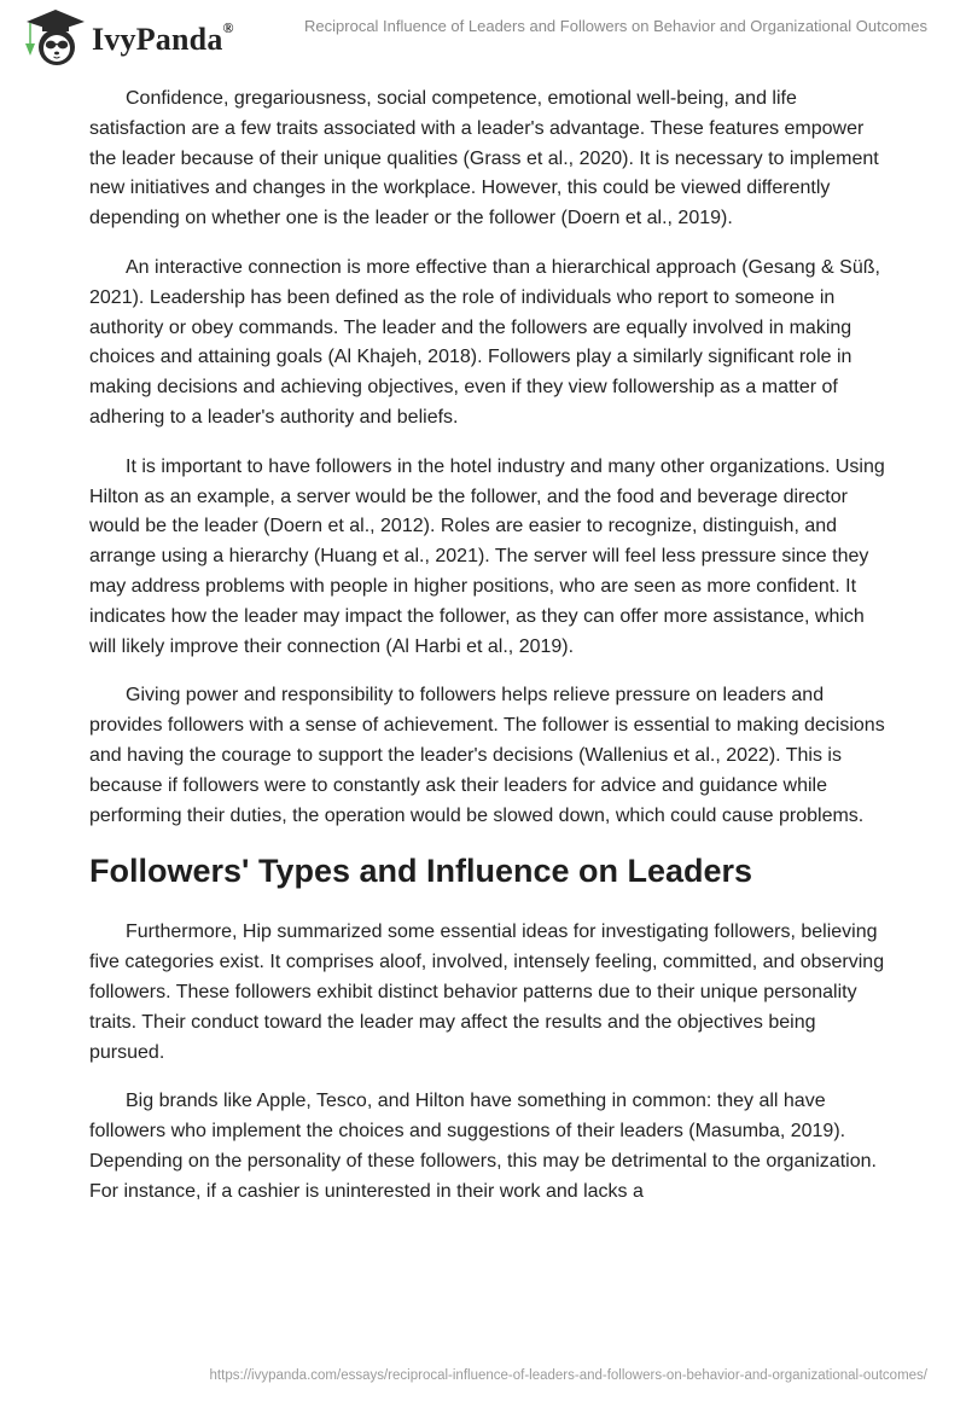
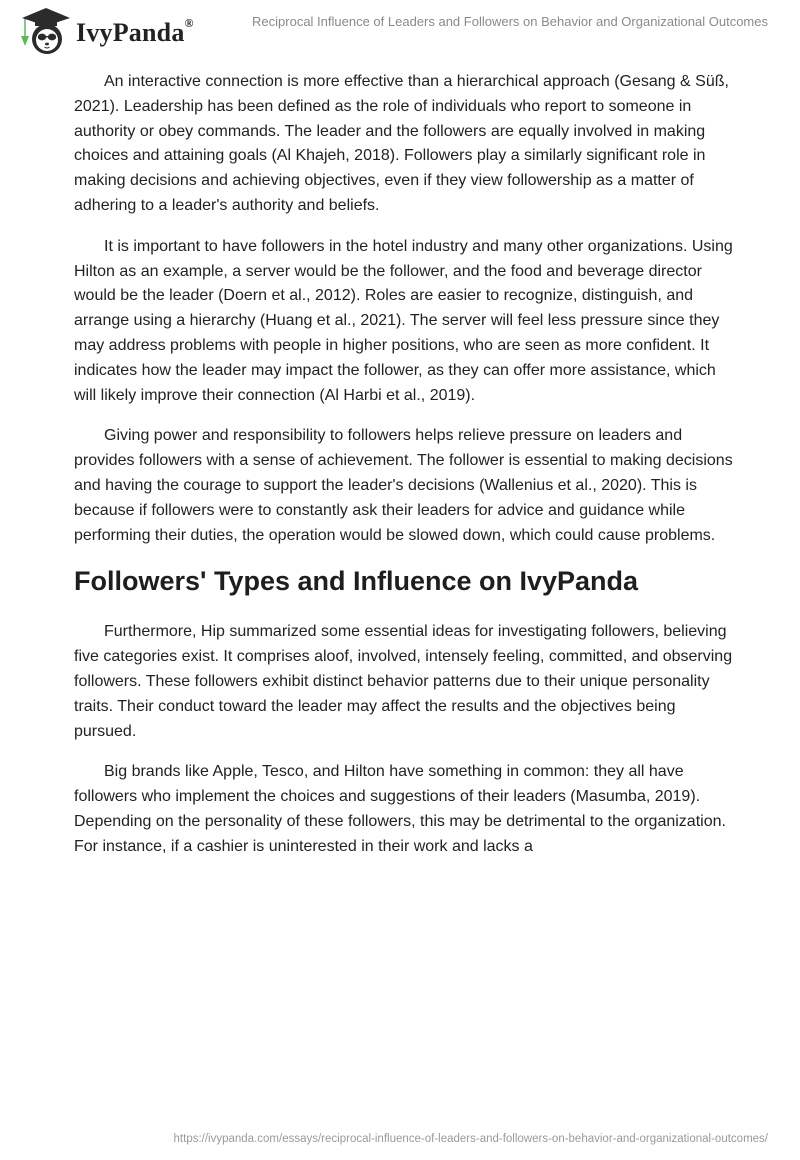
  IvyPanda®
  Reciprocal Influence of Leaders and Followers on Behavior and Organizational Outcomes
- Confidence, gregariousness, social competence, emotional well-being, and life satisfaction are a few traits associated with a leader's advantage. These features empower the leader because of their unique qualities (Grass et al., 2020). It is necessary to implement new initiatives and changes in the workplace. However, this could be viewed differently depending on whether one is the leader or the follower (Doern et al., 2019).
  An interactive connection is more effective than a hierarchical approach (Gesang & Süß, 2021). Leadership has been defined as the role of individuals who report to someone in authority or obey commands. The leader and the followers are equally involved in making choices and attaining goals (Al Khajeh, 2018). Followers play a similarly significant role in making decisions and achieving objectives, even if they view followership as a matter of adhering to a leader's authority and beliefs.
  It is important to have followers in the hotel industry and many other organizations. Using Hilton as an example, a server would be the follower, and the food and beverage director would be the leader (Doern et al., 2012). Roles are easier to recognize, distinguish, and arrange using a hierarchy (Huang et al., 2021). The server will feel less pressure since they may address problems with people in higher positions, who are seen as more confident. It indicates how the leader may impact the follower, as they can offer more assistance, which will likely improve their connection (Al Harbi et al., 2019).
- Giving power and responsibility to followers helps relieve pressure on leaders and provides followers with a sense of achievement. The follower is essential to making decisions and having the courage to support the leader's decisions (Wallenius et al., 2022). This is because if followers were to constantly ask their leaders for advice and guidance while performing their duties, the operation would be slowed down, which could cause problems.
+ Giving power and responsibility to followers helps relieve pressure on leaders and provides followers with a sense of achievement. The follower is essential to making decisions and having the courage to support the leader's decisions (Wallenius et al., 2020). This is because if followers were to constantly ask their leaders for advice and guidance while performing their duties, the operation would be slowed down, which could cause problems.
- Followers' Types and Influence on Leaders
+ Followers' Types and Influence on IvyPanda
  Furthermore, Hip summarized some essential ideas for investigating followers, believing five categories exist. It comprises aloof, involved, intensely feeling, committed, and observing followers. These followers exhibit distinct behavior patterns due to their unique personality traits. Their conduct toward the leader may affect the results and the objectives being pursued.
  Big brands like Apple, Tesco, and Hilton have something in common: they all have followers who implement the choices and suggestions of their leaders (Masumba, 2019). Depending on the personality of these followers, this may be detrimental to the organization. For instance, if a cashier is uninterested in their work and lacks a
  https://ivypanda.com/essays/reciprocal-influence-of-leaders-and-followers-on-behavior-and-organizational-outcomes/
